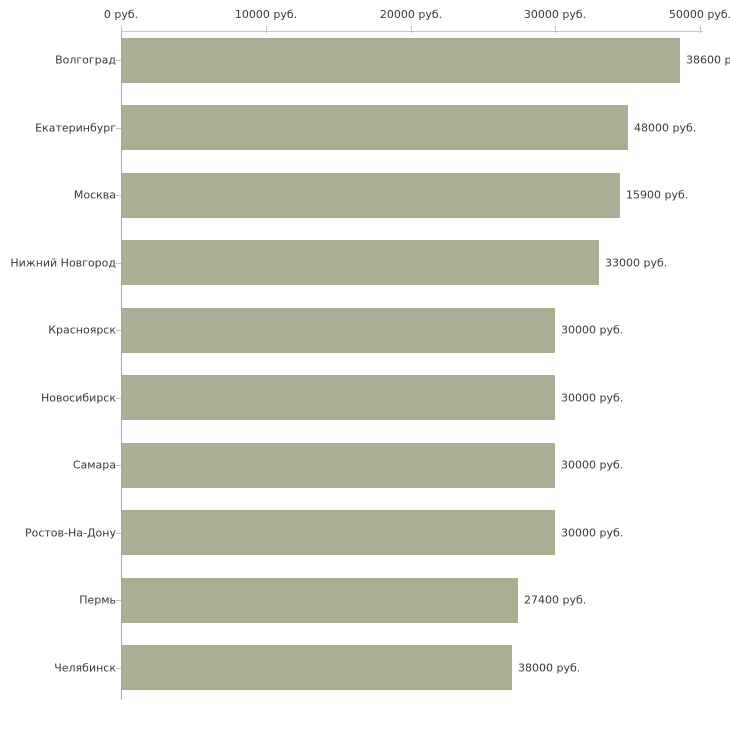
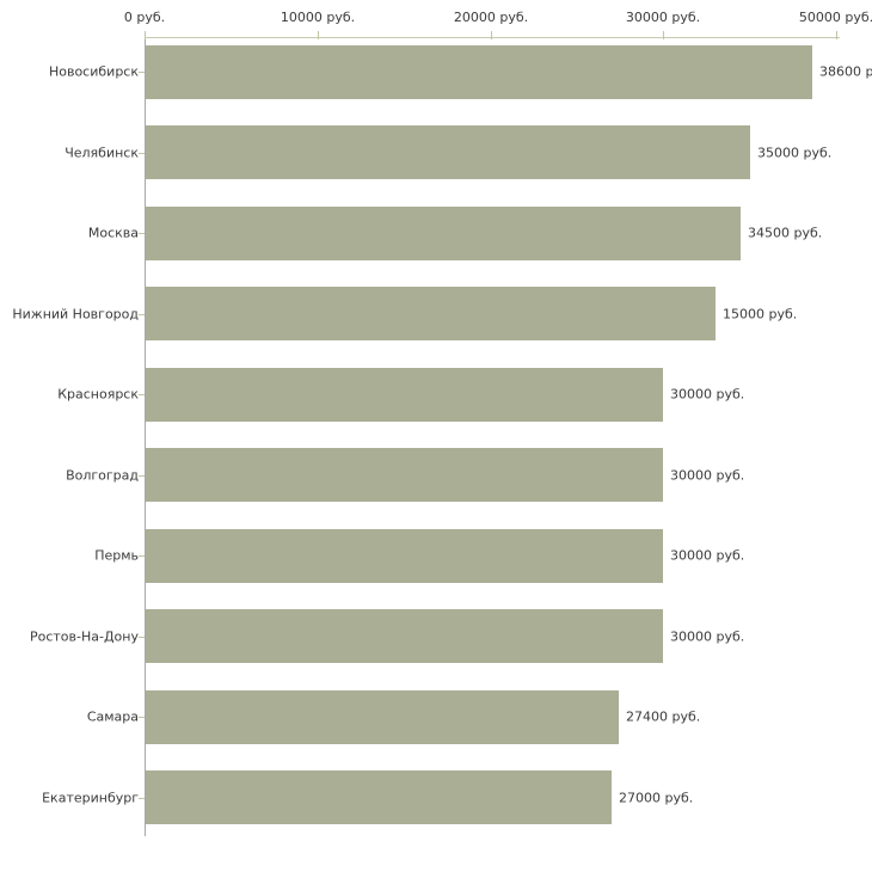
  0 руб.
  10000 руб.
  20000 руб.
  30000 руб.
  50000 руб.
- Волгоград
+ Новосибирск
- Екатеринбург
+ Челябинск
- 48000 руб.
+ 35000 руб.
  Москва
- 15900 руб.
+ 34500 руб.
  Нижний Новгород
- 33000 руб.
+ 15000 руб.
  Красноярск
  30000 руб.
- Новосибирск
+ Волгоград
  30000 руб.
- Самара
+ Пермь
  30000 руб.
  Ростов-На-Дону
  30000 руб.
- Пермь
+ Самара
  27400 руб.
- Челябинск
+ Екатеринбург
- 38000 руб.
+ 27000 руб.
